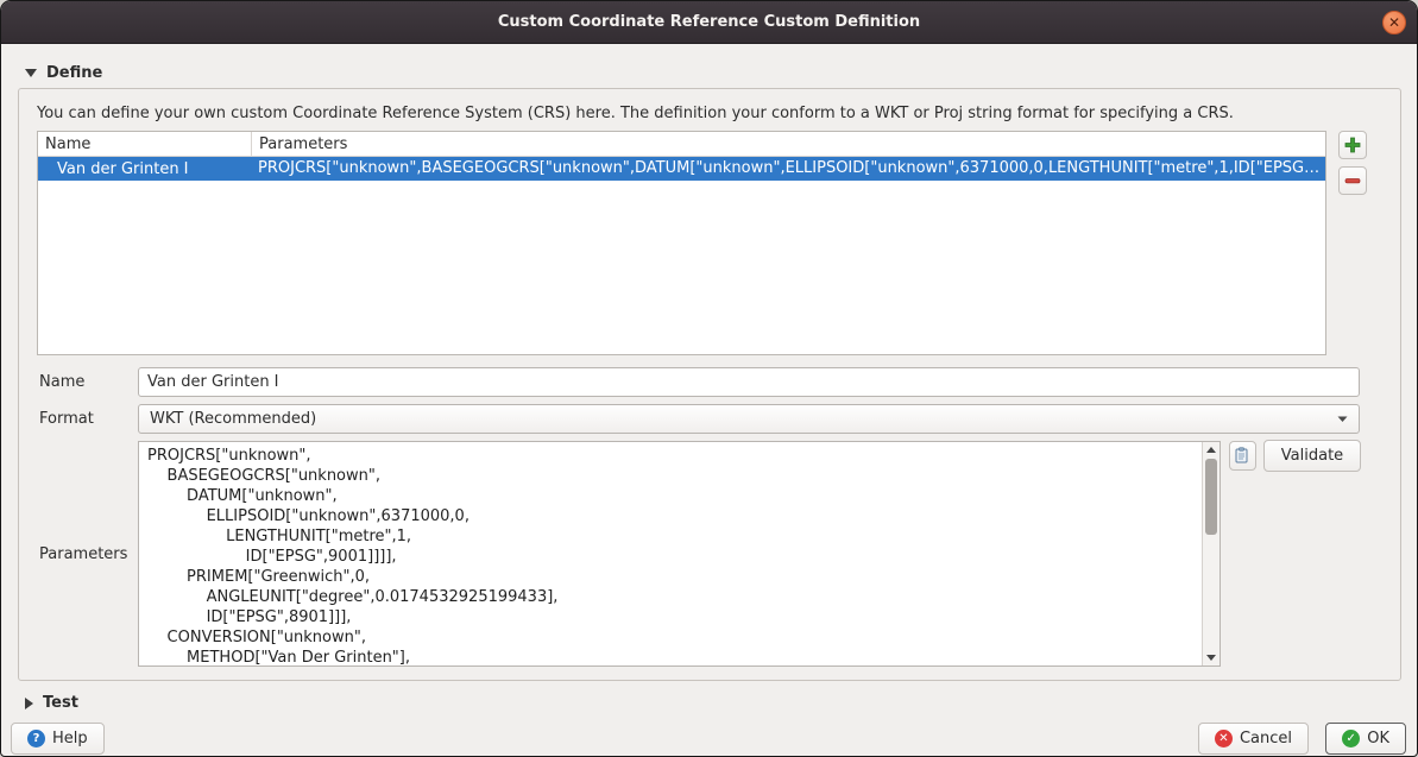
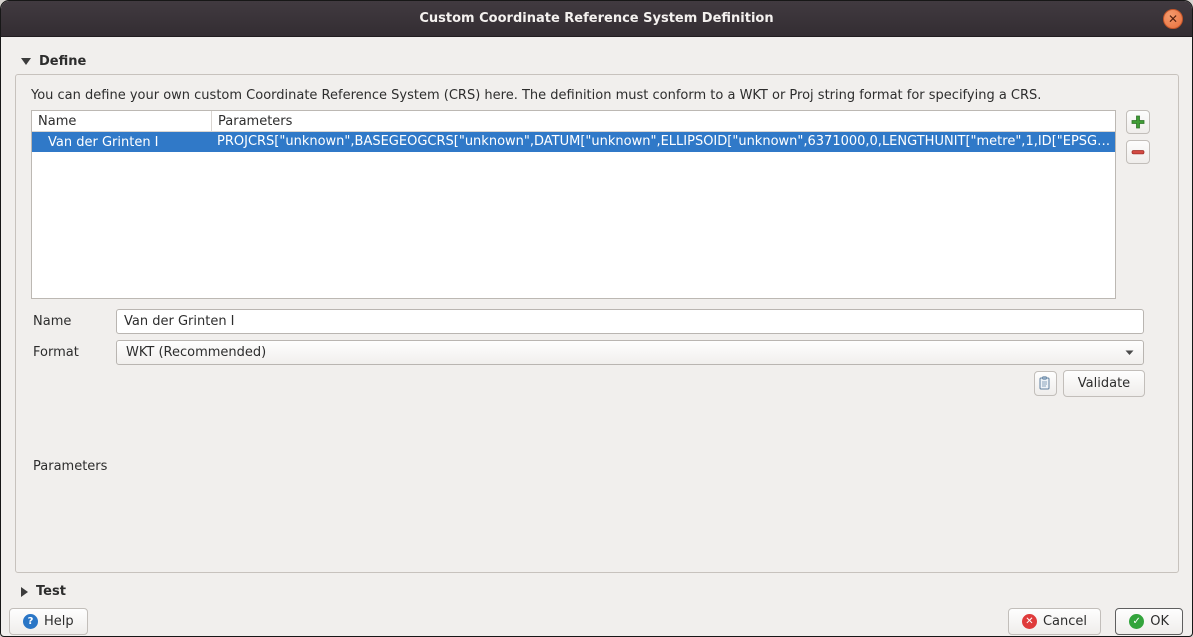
- Custom Coordinate Reference Custom Definition
+ Custom Coordinate Reference System Definition
  ✕
  Define
- You can define your own custom Coordinate Reference System (CRS) here. The definition your conform to a WKT or Proj string format for specifying a CRS.
+ You can define your own custom Coordinate Reference System (CRS) here. The definition must conform to a WKT or Proj string format for specifying a CRS.
  Name
  Parameters
  Van der Grinten I
  PROJCRS["unknown",BASEGEOGCRS["unknown",DATUM["unknown",ELLIPSOID["unknown",6371000,0,LENGTHUNIT["metre",1,ID["EPSG",9
  Name
  Van der Grinten I
  Format
  WKT (Recommended)
  Parameters
- PROJCRS["unknown",
- BASEGEOGCRS["unknown",
- DATUM["unknown",
- ELLIPSOID["unknown",6371000,0,
- LENGTHUNIT["metre",1,
- ID["EPSG",9001]]]],
- PRIMEM["Greenwich",0,
- ANGLEUNIT["degree",0.0174532925199433],
- ID["EPSG",8901]]],
- CONVERSION["unknown",
- METHOD["Van Der Grinten"],
  Validate
  Test
  ?
  Help
  ✕
  Cancel
  ✓
  OK
